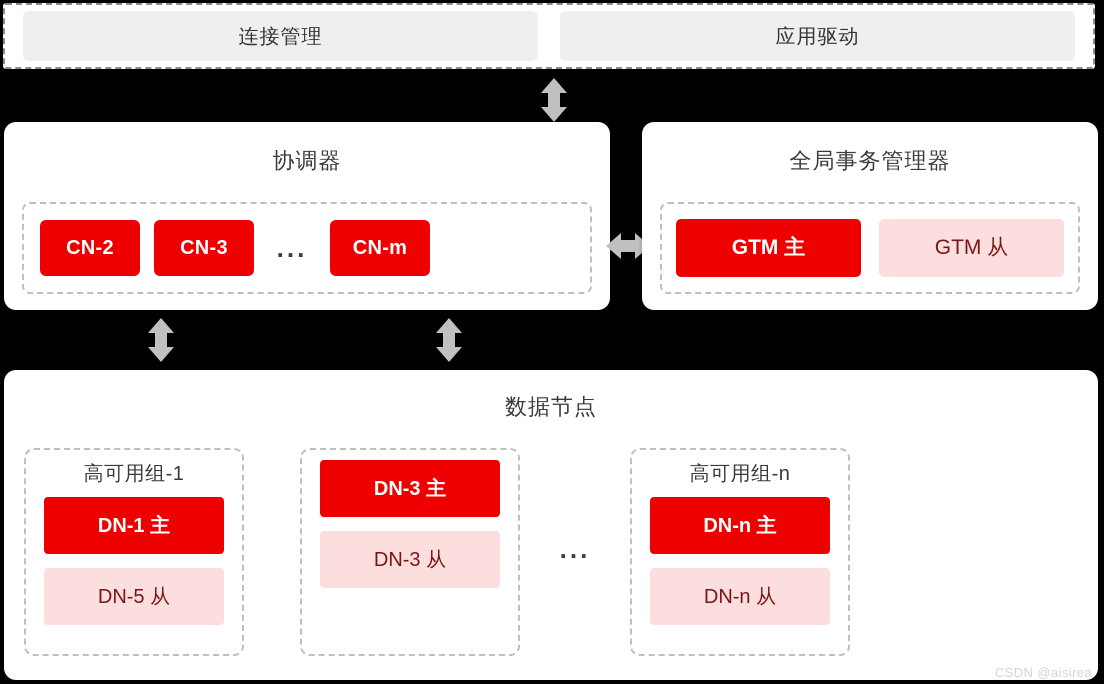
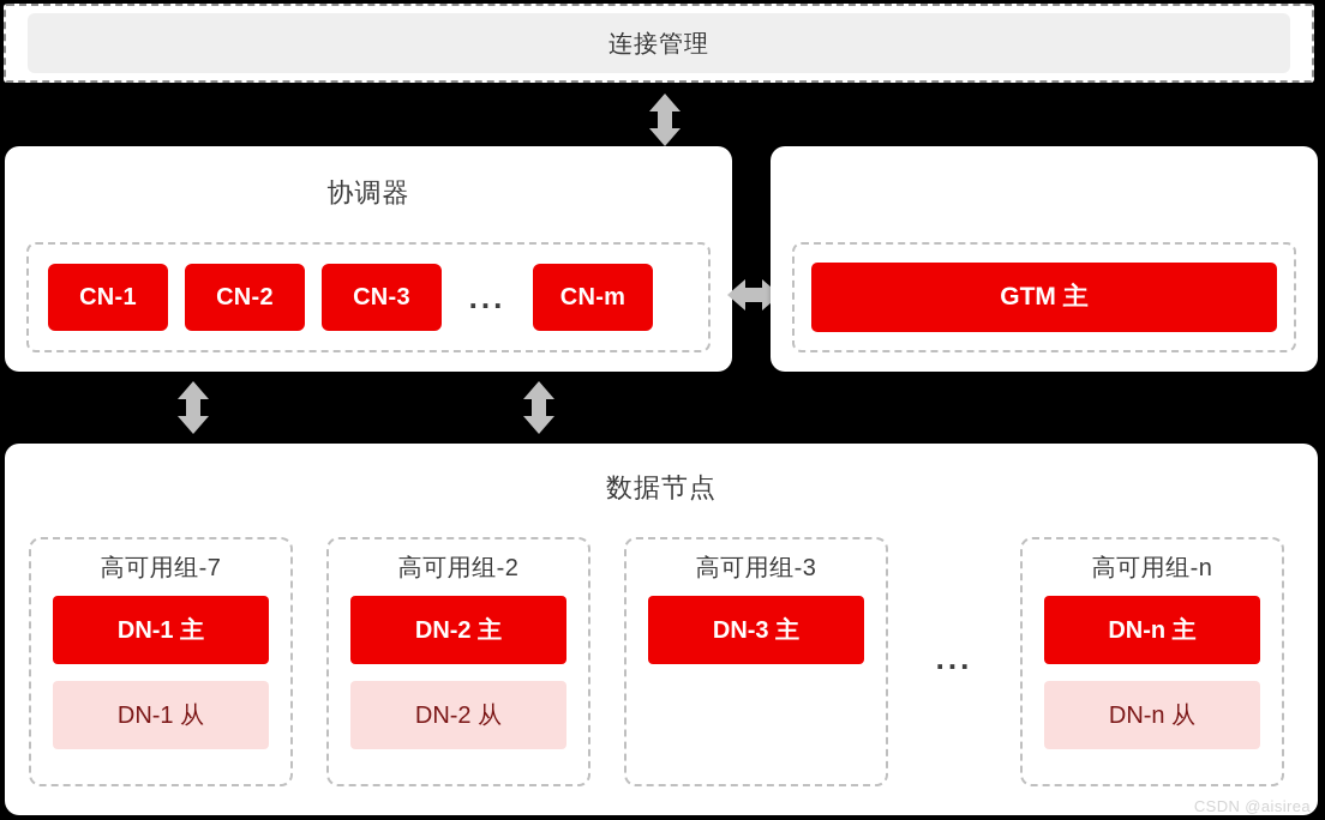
  连接管理
- 应用驱动
  协调器
+ CN-1
  CN-2
  CN-3
  ...
  CN-m
- 全局事务管理器
  GTM 主
- GTM 从
  数据节点
- 高可用组-1
+ 高可用组-7
  DN-1 主
- DN-5 从
+ DN-1 从
+ 高可用组-2
+ DN-2 主
+ DN-2 从
+ 高可用组-3
  DN-3 主
- DN-3 从
  ...
  高可用组-n
  DN-n 主
  DN-n 从
  CSDN @aisirea
